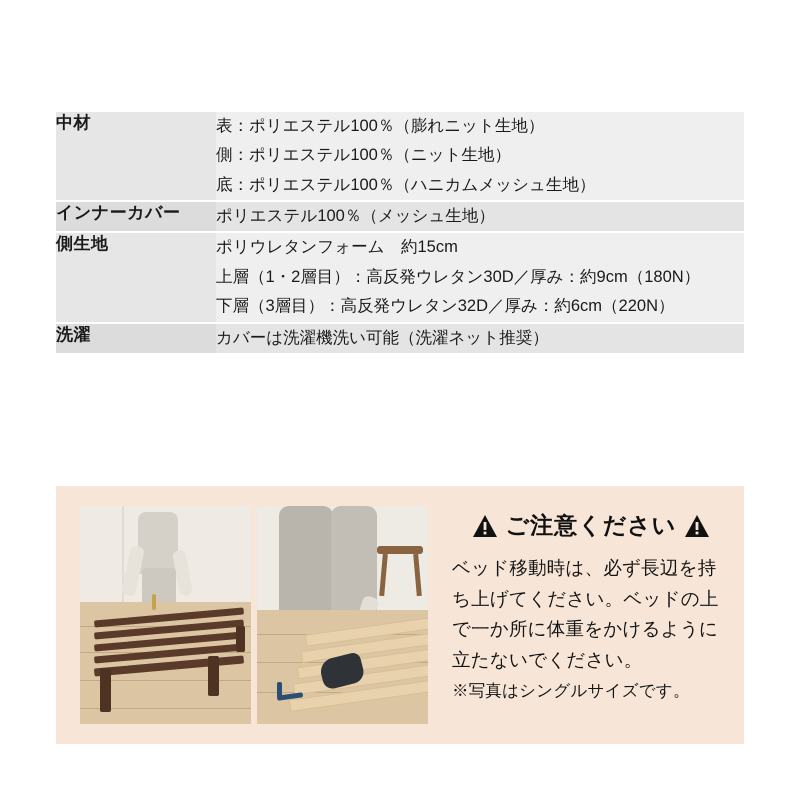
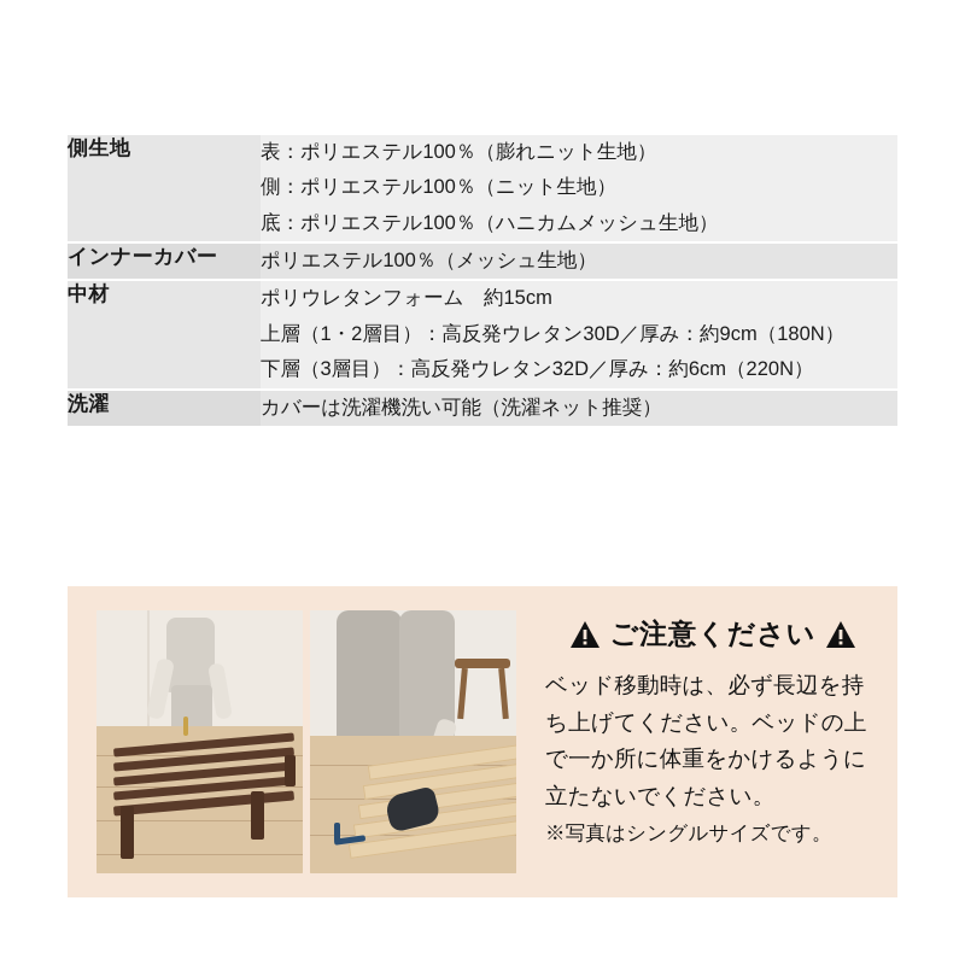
- 中材	表：ポリエステル100％（膨れニット生地） 側：ポリエステル100％（ニット生地） 底：ポリエステル100％（ハニカムメッシュ生地）
+ 側生地	表：ポリエステル100％（膨れニット生地） 側：ポリエステル100％（ニット生地） 底：ポリエステル100％（ハニカムメッシュ生地）
  インナーカバー	ポリエステル100％（メッシュ生地）
- 側生地	ポリウレタンフォーム 約15cm 上層（1・2層目）：高反発ウレタン30D／厚み：約9cm（180N） 下層（3層目）：高反発ウレタン32D／厚み：約6cm（220N）
+ 中材	ポリウレタンフォーム 約15cm 上層（1・2層目）：高反発ウレタン30D／厚み：約9cm（180N） 下層（3層目）：高反発ウレタン32D／厚み：約6cm（220N）
  洗濯	カバーは洗濯機洗い可能（洗濯ネット推奨）
  ご注意ください
  ベッド移動時は、必ず長辺を持ち上げてください。ベッドの上で一か所に体重をかけるように立たないでください。
  ※写真はシングルサイズです。
